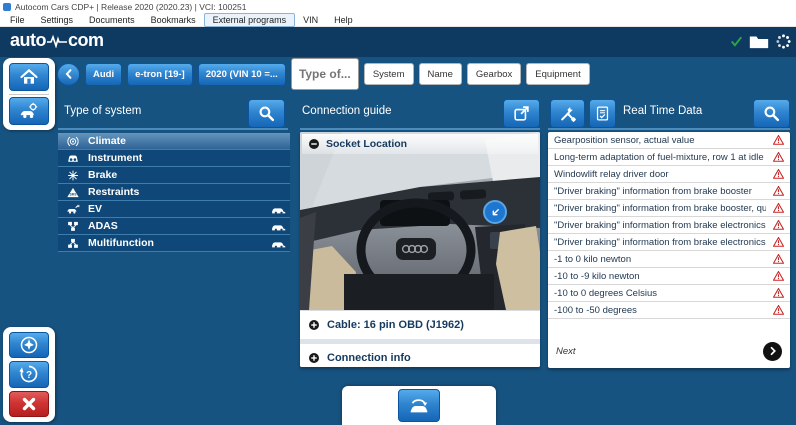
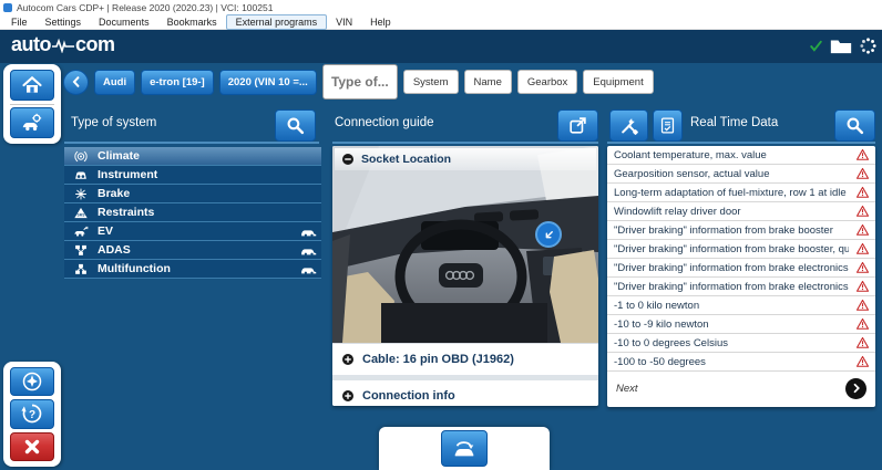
  Autocom Cars CDP+ | Release 2020 (2020.23) | VCI: 100251
  File
  Settings
  Documents
  Bookmarks
  External programs
  VIN
  Help
  auto
  com
  ?
  Audi
  e-tron [19-]
  2020 (VIN 10 =...
  Type of...
  System
  Name
  Gearbox
  Equipment
  Type of system
  Climate
  Instrument
  Brake
  Restraints
  EV
  ADAS
  Multifunction
  Connection guide
  Socket Location
  Cable: 16 pin OBD (J1962)
  Connection info
  Real Time Data
+ Coolant temperature, max. value
  Gearposition sensor, actual value
  Long-term adaptation of fuel-mixture, row 1 at idle
  Windowlift relay driver door
  "Driver braking" information from brake booster
  "Driver braking" information from brake booster, qu
  "Driver braking" information from brake electronics
  "Driver braking" information from brake electronics
  -1 to 0 kilo newton
  -10 to -9 kilo newton
  -10 to 0 degrees Celsius
  -100 to -50 degrees
  Next
